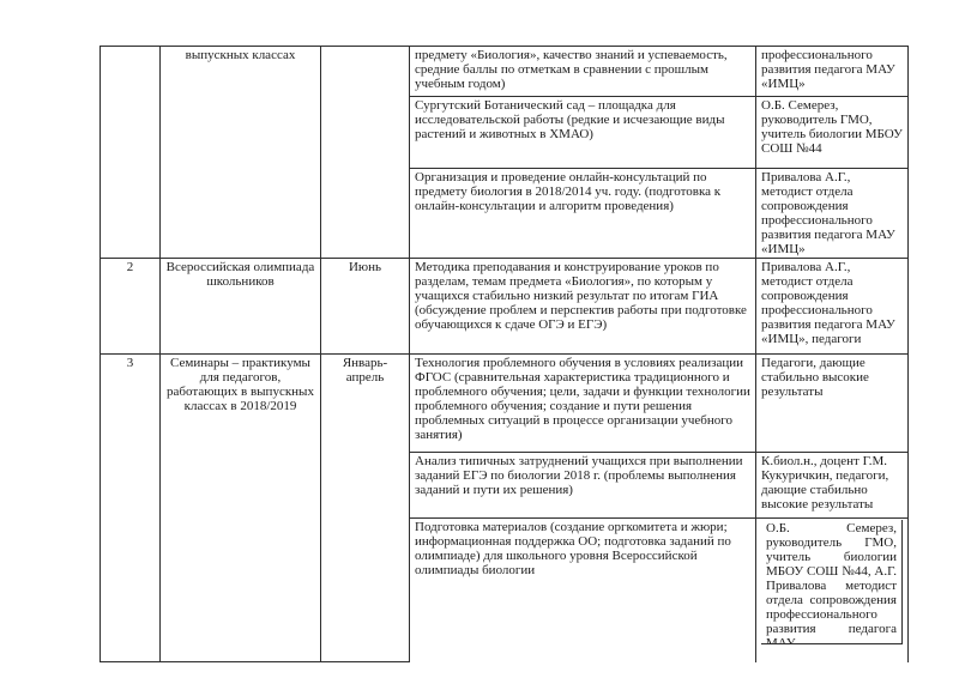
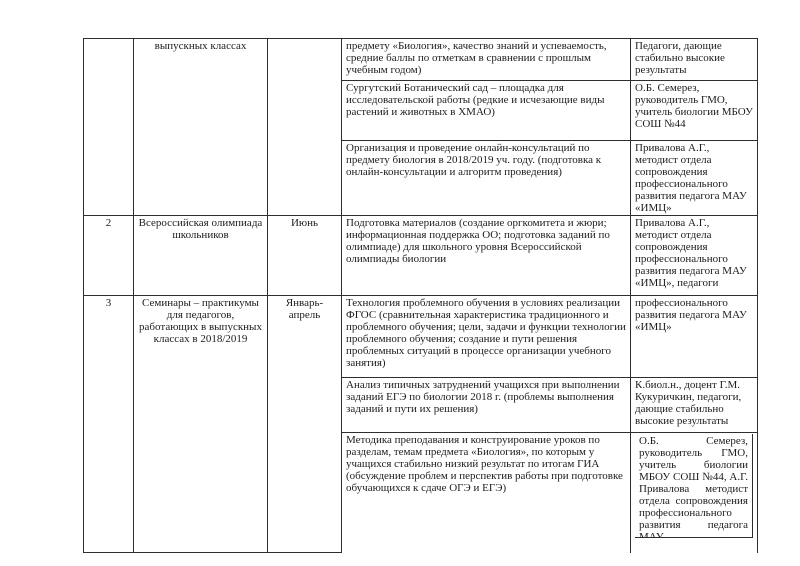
- 	выпускных классах		предмету «Биология», качество знаний и успеваемость, средние баллы по отметкам в сравнении с прошлым учебным годом)	профессионального развития педагога МАУ «ИМЦ»
+ 	выпускных классах		предмету «Биология», качество знаний и успеваемость, средние баллы по отметкам в сравнении с прошлым учебным годом)	Педагоги, дающие стабильно высокие результаты
  Сургутский Ботанический сад – площадка для исследовательской работы (редкие и исчезающие виды растений и животных в ХМАО)	О.Б. Семерез, руководитель ГМО, учитель биологии МБОУ СОШ №44
- Организация и проведение онлайн-консультаций по предмету биология в 2018/2014 уч. году. (подготовка к онлайн-консультации и алгоритм проведения)	Привалова А.Г., методист отдела сопровождения профессионального развития педагога МАУ «ИМЦ»
+ Организация и проведение онлайн-консультаций по предмету биология в 2018/2019 уч. году. (подготовка к онлайн-консультации и алгоритм проведения)	Привалова А.Г., методист отдела сопровождения профессионального развития педагога МАУ «ИМЦ»
- 2	Всероссийская олимпиада школьников	Июнь	Методика преподавания и конструирование уроков по разделам, темам предмета «Биология», по которым у учащихся стабильно низкий результат по итогам ГИА (обсуждение проблем и перспектив работы при подготовке обучающихся к сдаче ОГЭ и ЕГЭ)	Привалова А.Г., методист отдела сопровождения профессионального развития педагога МАУ «ИМЦ», педагоги
+ 2	Всероссийская олимпиада школьников	Июнь	Подготовка материалов (создание оргкомитета и жюри; информационная поддержка ОО; подготовка заданий по олимпиаде) для школьного уровня Всероссийской олимпиады биологии	Привалова А.Г., методист отдела сопровождения профессионального развития педагога МАУ «ИМЦ», педагоги
- 3	Семинары – практикумы для педагогов, работающих в выпускных классах в 2018/2019	Январь-апрель	Технология проблемного обучения в условиях реализации ФГОС (сравнительная характеристика традиционного и проблемного обучения; цели, задачи и функции технологии проблемного обучения; создание и пути решения проблемных ситуаций в процессе организации учебного занятия)	Педагоги, дающие стабильно высокие результаты
+ 3	Семинары – практикумы для педагогов, работающих в выпускных классах в 2018/2019	Январь-апрель	Технология проблемного обучения в условиях реализации ФГОС (сравнительная характеристика традиционного и проблемного обучения; цели, задачи и функции технологии проблемного обучения; создание и пути решения проблемных ситуаций в процессе организации учебного занятия)	профессионального развития педагога МАУ «ИМЦ»
  Анализ типичных затруднений учащихся при выполнении заданий ЕГЭ по биологии 2018 г. (проблемы выполнения заданий и пути их решения)	К.биол.н., доцент Г.М. Кукуричкин, педагоги, дающие стабильно высокие результаты
- Подготовка материалов (создание оргкомитета и жюри; информационная поддержка ОО; подготовка заданий по олимпиаде) для школьного уровня Всероссийской олимпиады биологии	О.Б. Семерез, руководитель ГМО, учитель биологии МБОУ СОШ №44, А.Г. Привалова методист отдела сопровождения профессионального развития педагога МАУ
+ Методика преподавания и конструирование уроков по разделам, темам предмета «Биология», по которым у учащихся стабильно низкий результат по итогам ГИА (обсуждение проблем и перспектив работы при подготовке обучающихся к сдаче ОГЭ и ЕГЭ)	О.Б. Семерез, руководитель ГМО, учитель биологии МБОУ СОШ №44, А.Г. Привалова методист отдела сопровождения профессионального развития педагога МАУ
